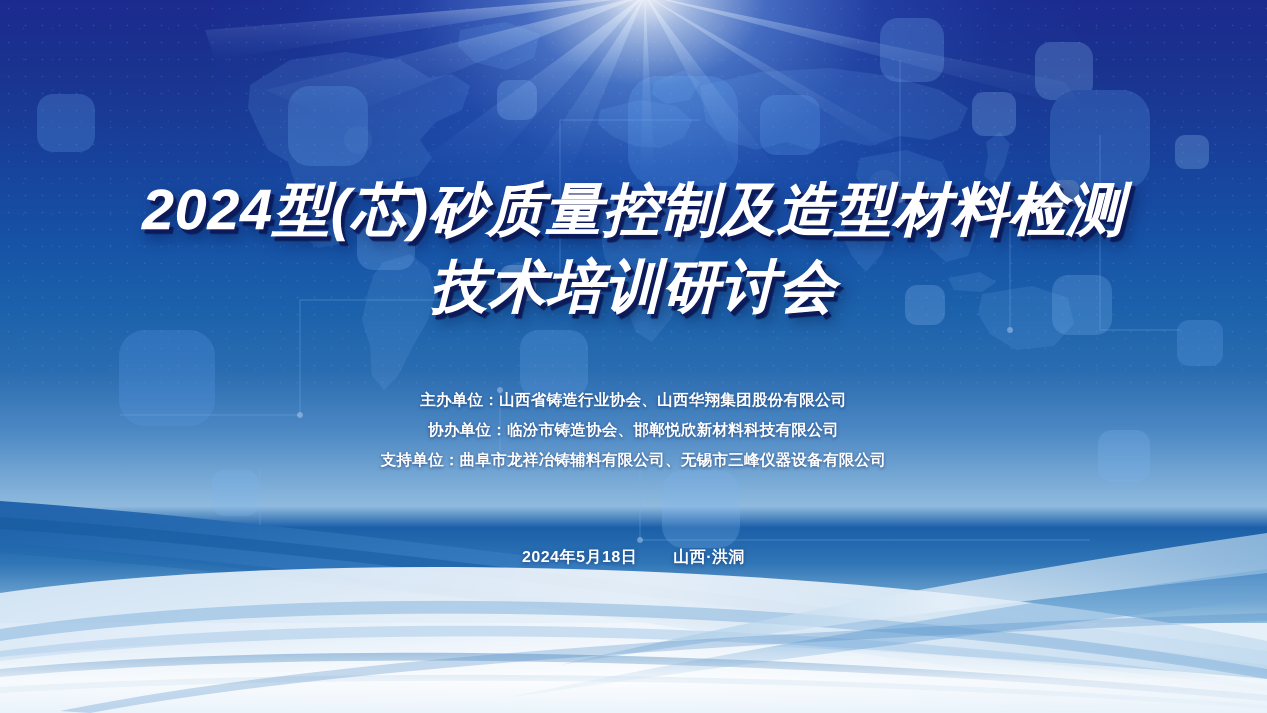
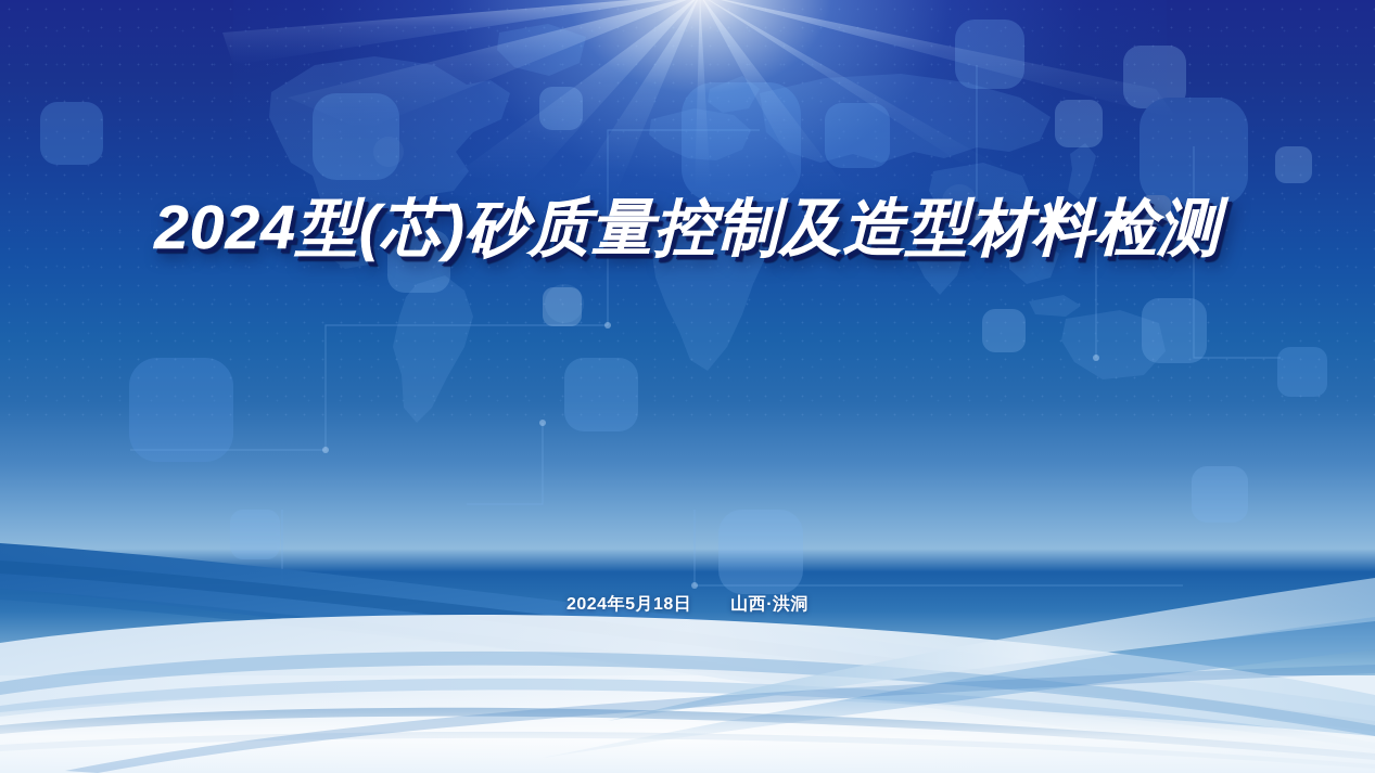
  2024型(芯)砂质量控制及造型材料检测
- 技术培训研讨会
- 主办单位：山西省铸造行业协会、山西华翔集团股份有限公司
- 协办单位：临汾市铸造协会、邯郸悦欣新材料科技有限公司
- 支持单位：曲阜市龙祥冶铸辅料有限公司、无锡市三峰仪器设备有限公司
  2024年5月18日 山西·洪洞
